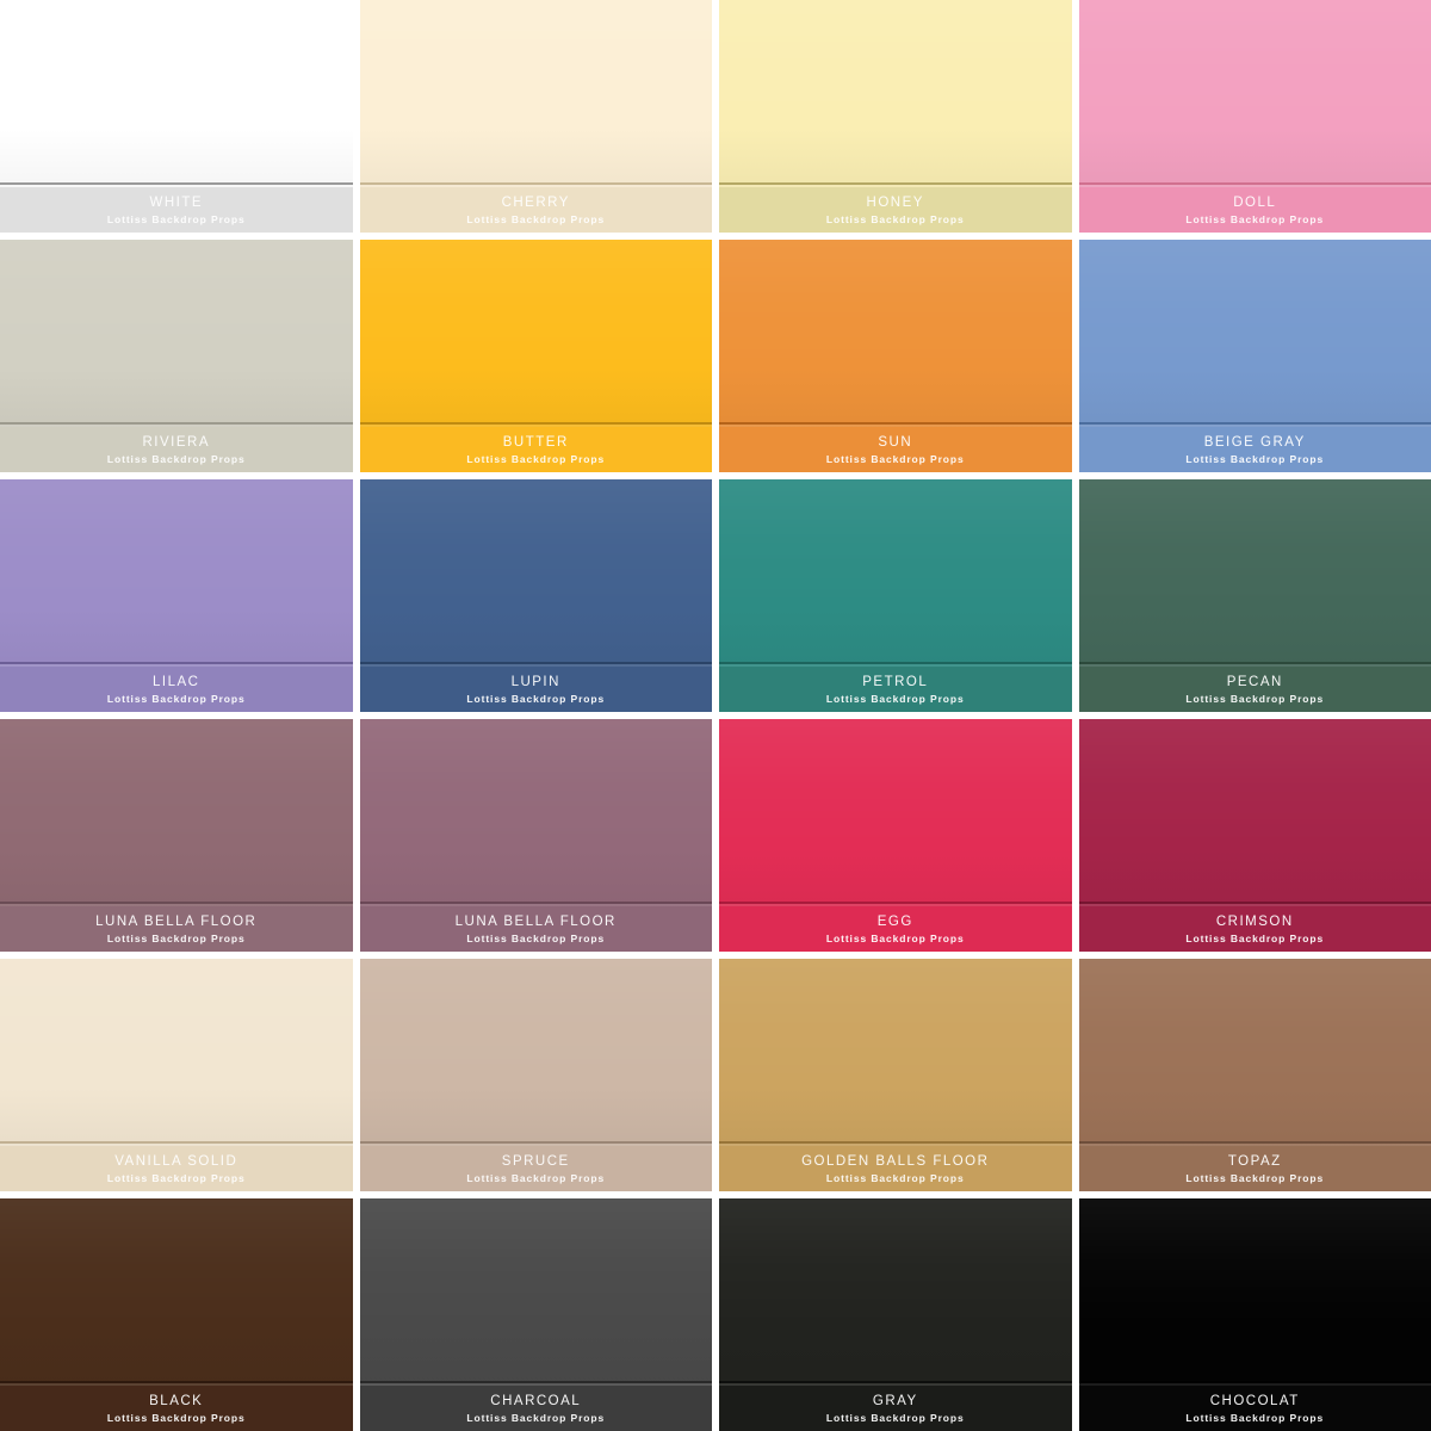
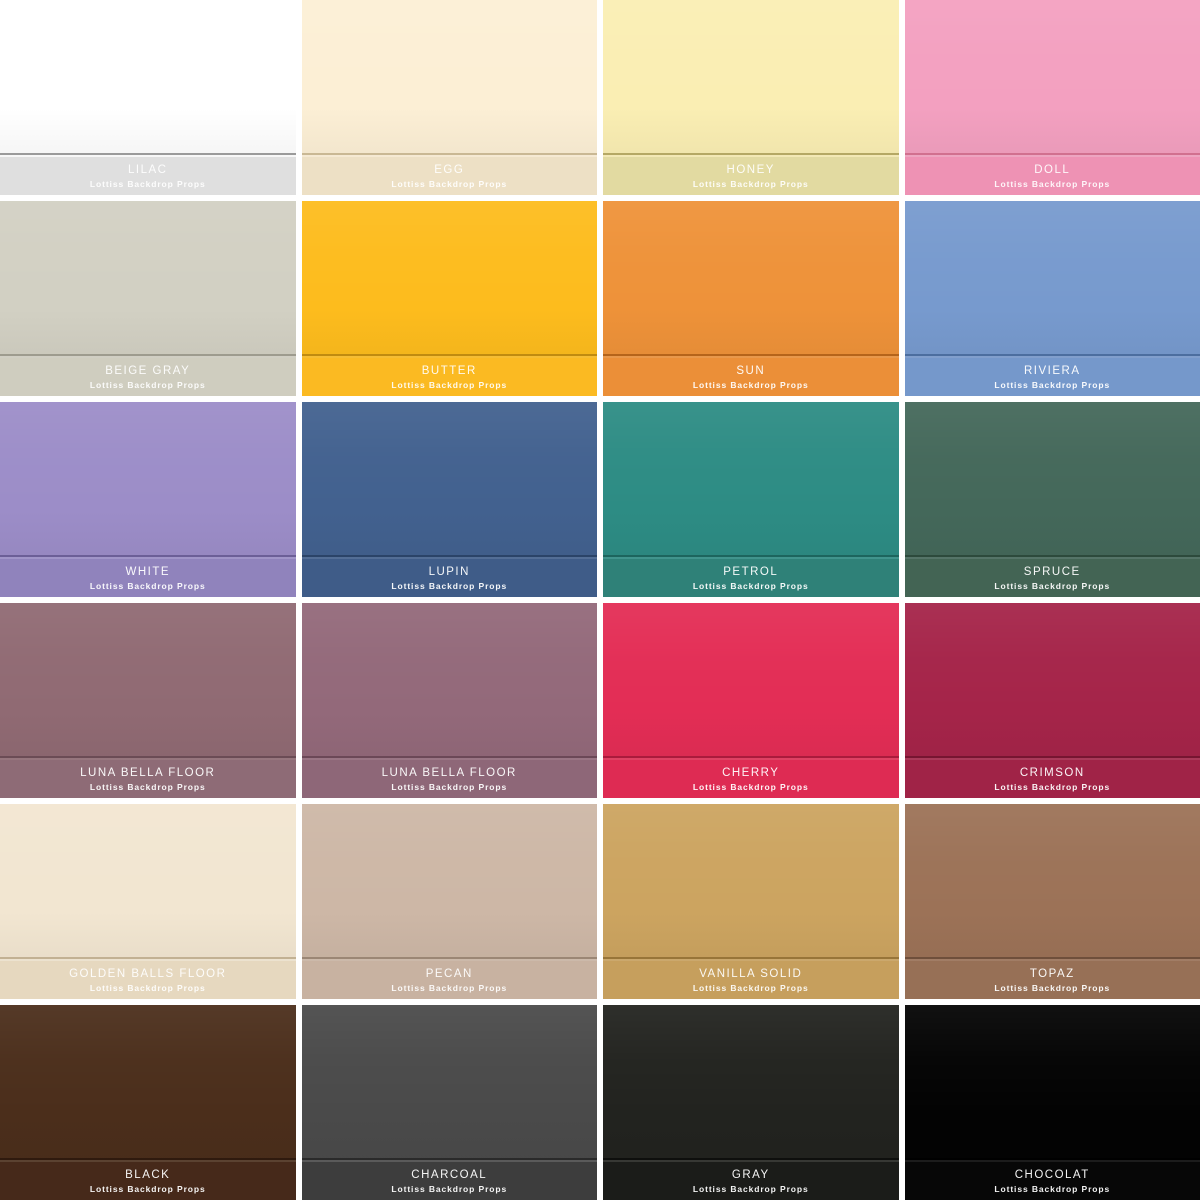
- WHITE
+ LILAC
  Lottiss Backdrop Props
- CHERRY
+ EGG
  Lottiss Backdrop Props
  HONEY
  Lottiss Backdrop Props
  DOLL
  Lottiss Backdrop Props
- RIVIERA
+ BEIGE GRAY
  Lottiss Backdrop Props
  BUTTER
  Lottiss Backdrop Props
  SUN
  Lottiss Backdrop Props
- BEIGE GRAY
+ RIVIERA
  Lottiss Backdrop Props
- LILAC
+ WHITE
  Lottiss Backdrop Props
  LUPIN
  Lottiss Backdrop Props
  PETROL
  Lottiss Backdrop Props
- PECAN
+ SPRUCE
  Lottiss Backdrop Props
  LUNA BELLA FLOOR
  Lottiss Backdrop Props
  LUNA BELLA FLOOR
  Lottiss Backdrop Props
- EGG
+ CHERRY
  Lottiss Backdrop Props
  CRIMSON
  Lottiss Backdrop Props
- VANILLA SOLID
+ GOLDEN BALLS FLOOR
  Lottiss Backdrop Props
- SPRUCE
+ PECAN
  Lottiss Backdrop Props
- GOLDEN BALLS FLOOR
+ VANILLA SOLID
  Lottiss Backdrop Props
  TOPAZ
  Lottiss Backdrop Props
  BLACK
  Lottiss Backdrop Props
  CHARCOAL
  Lottiss Backdrop Props
  GRAY
  Lottiss Backdrop Props
  CHOCOLAT
  Lottiss Backdrop Props
